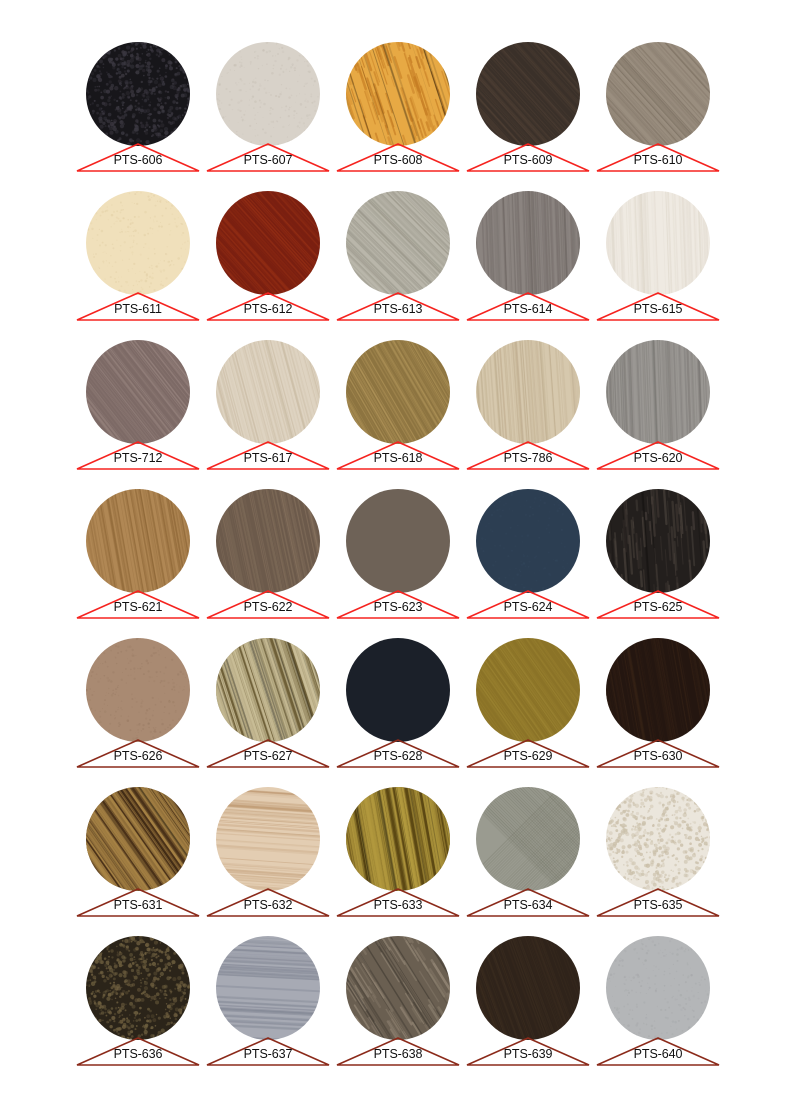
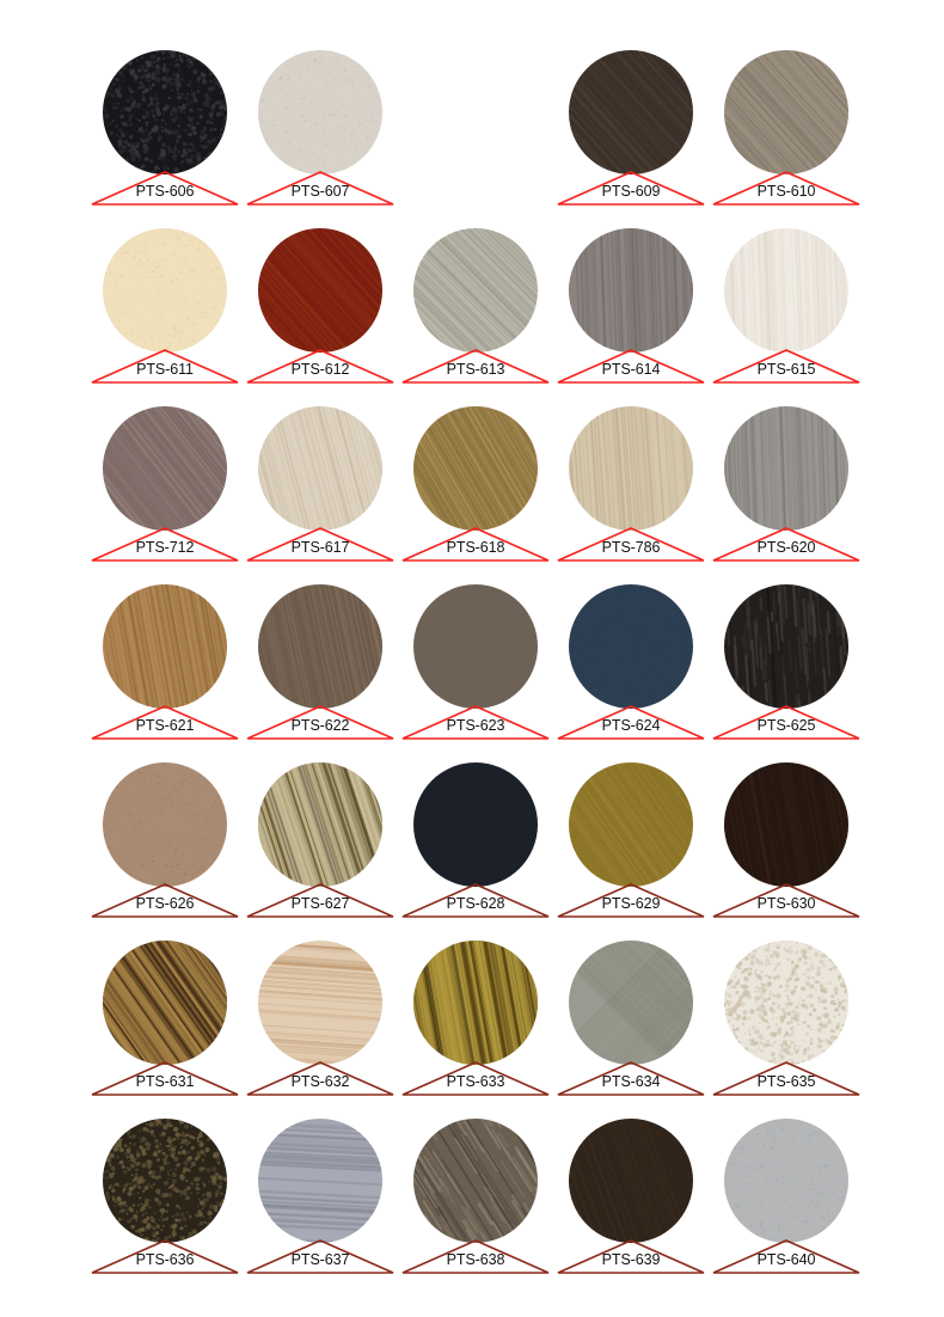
  PTS-606
  PTS-607
- PTS-608
  PTS-609
  PTS-610
  PTS-611
  PTS-612
  PTS-613
  PTS-614
  PTS-615
  PTS-712
  PTS-617
  PTS-618
  PTS-786
  PTS-620
  PTS-621
  PTS-622
  PTS-623
  PTS-624
  PTS-625
  PTS-626
  PTS-627
  PTS-628
  PTS-629
  PTS-630
  PTS-631
  PTS-632
  PTS-633
  PTS-634
  PTS-635
  PTS-636
  PTS-637
  PTS-638
  PTS-639
  PTS-640
